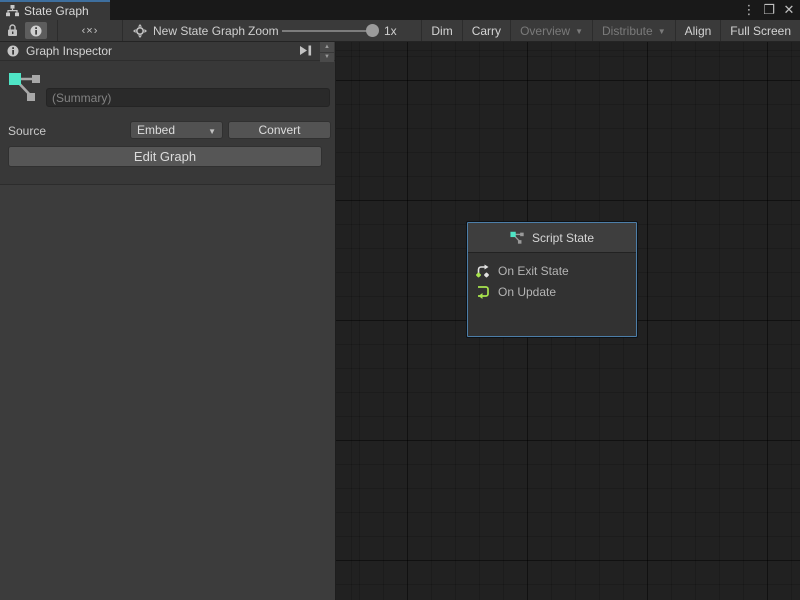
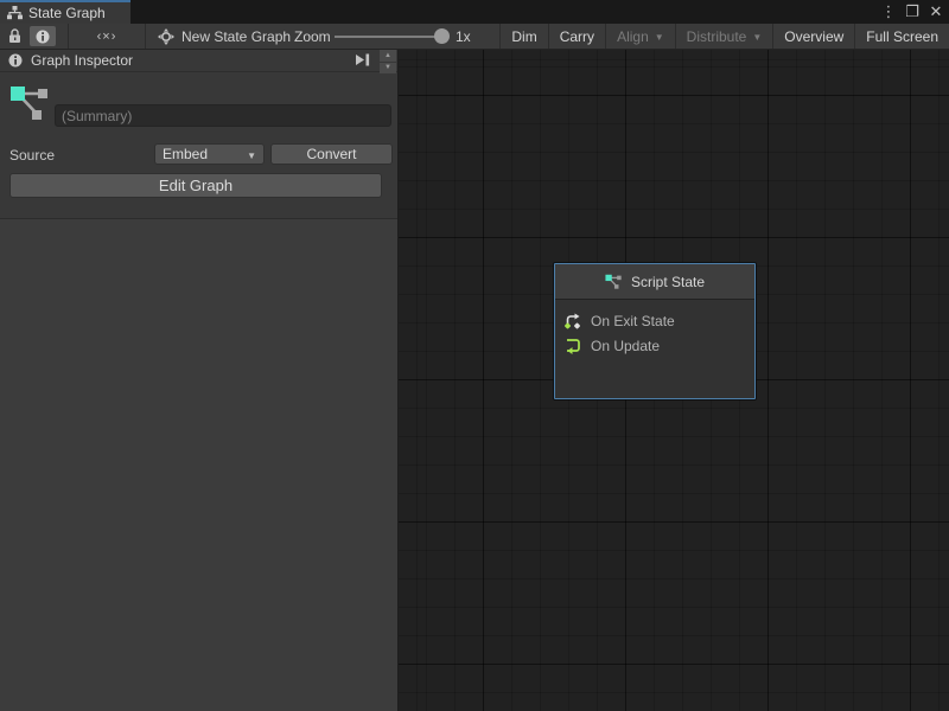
  State Graph
  ⋮
  ❐
  ✕
  ‹×›
  New State Graph
  Zoom
  1x
  Dim
  Carry
- Overview
+ Align
  ▼
  Distribute
  ▼
- Align
+ Overview
  Full Screen
  Graph Inspector
  (Summary)
  Source
  Embed
  ▼
  Convert
  Edit Graph
  Script State
  On Exit State
  On Update
